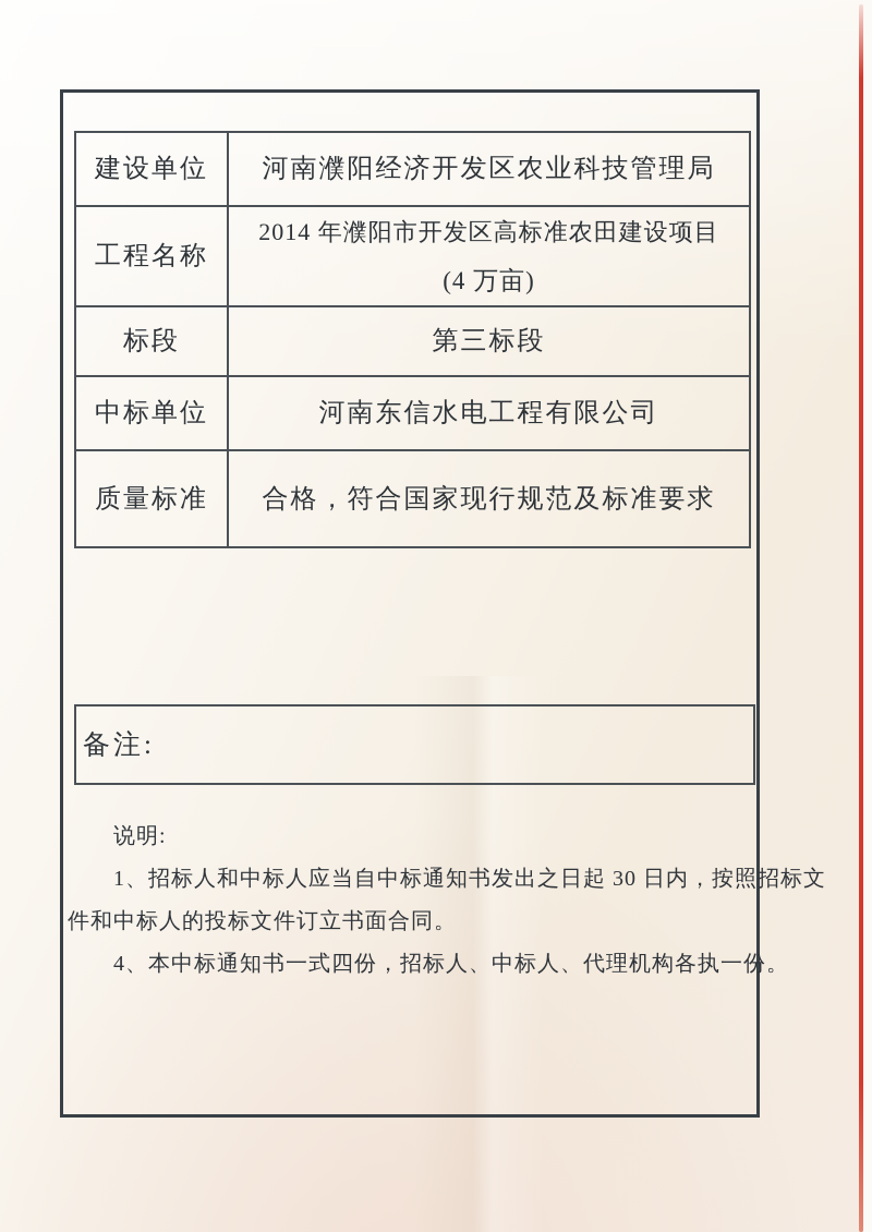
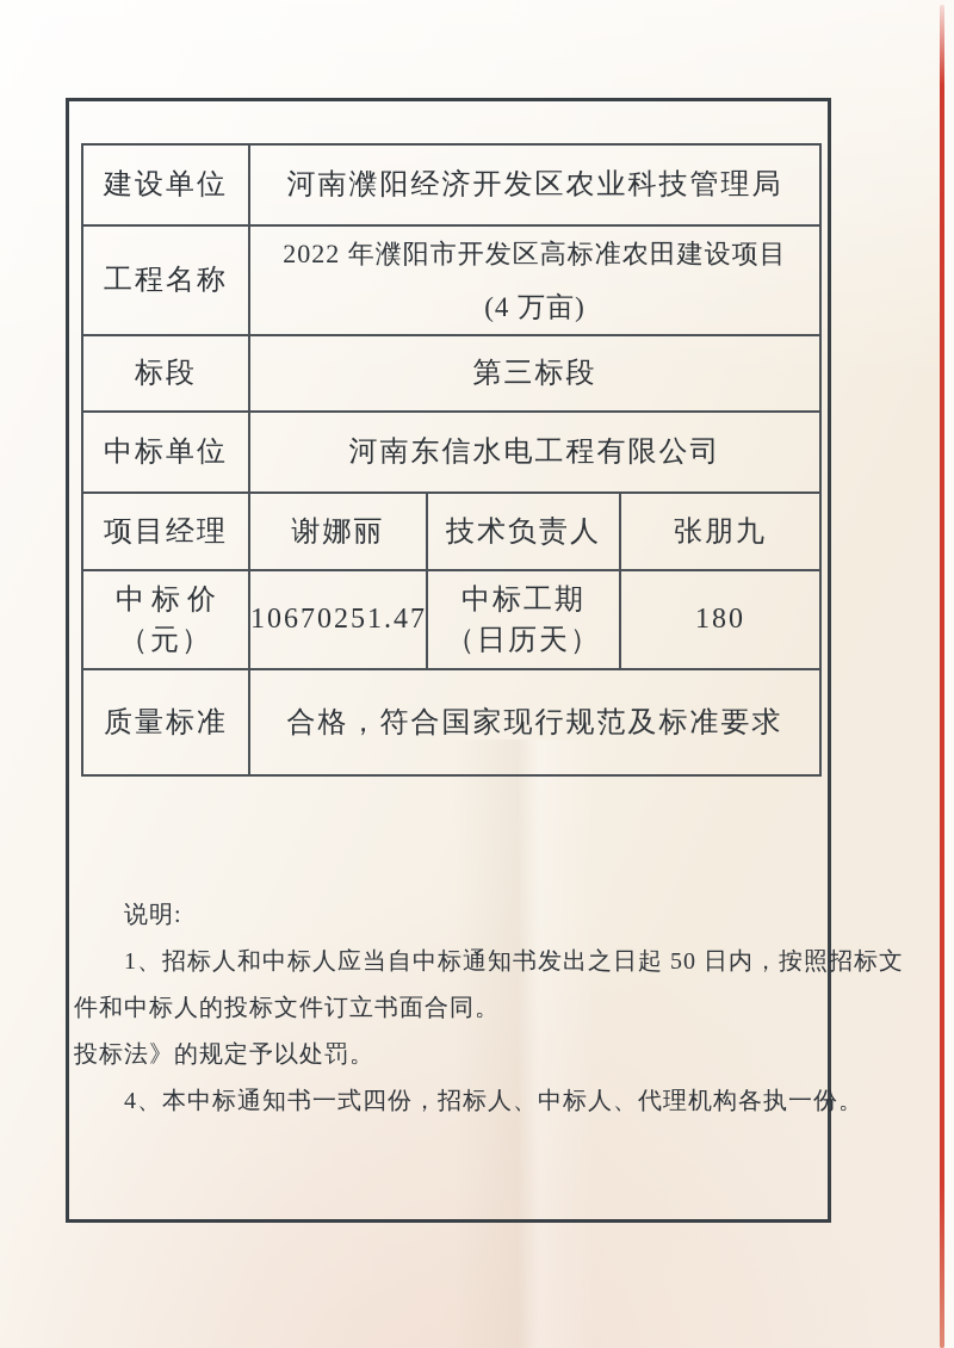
  建设单位	河南濮阳经济开发区农业科技管理局
- 工程名称	2014 年濮阳市开发区高标准农田建设项目 (4 万亩)
+ 工程名称	2022 年濮阳市开发区高标准农田建设项目 (4 万亩)
  标段	第三标段
  中标单位	河南东信水电工程有限公司
+ 项目经理	谢娜丽	技术负责人	张朋九
+ 中标价 （元）	10670251.47	中标工期 （日历天）	180
  质量标准	合格，符合国家现行规范及标准要求
- 备注:
  说明:
- 1、招标人和中标人应当自中标通知书发出之日起 30 日内，按照招标文
+ 1、招标人和中标人应当自中标通知书发出之日起 50 日内，按照招标文
  件和中标人的投标文件订立书面合同。
+ 投标法》的规定予以处罚。
  4、本中标通知书一式四份，招标人、中标人、代理机构各执一份。
